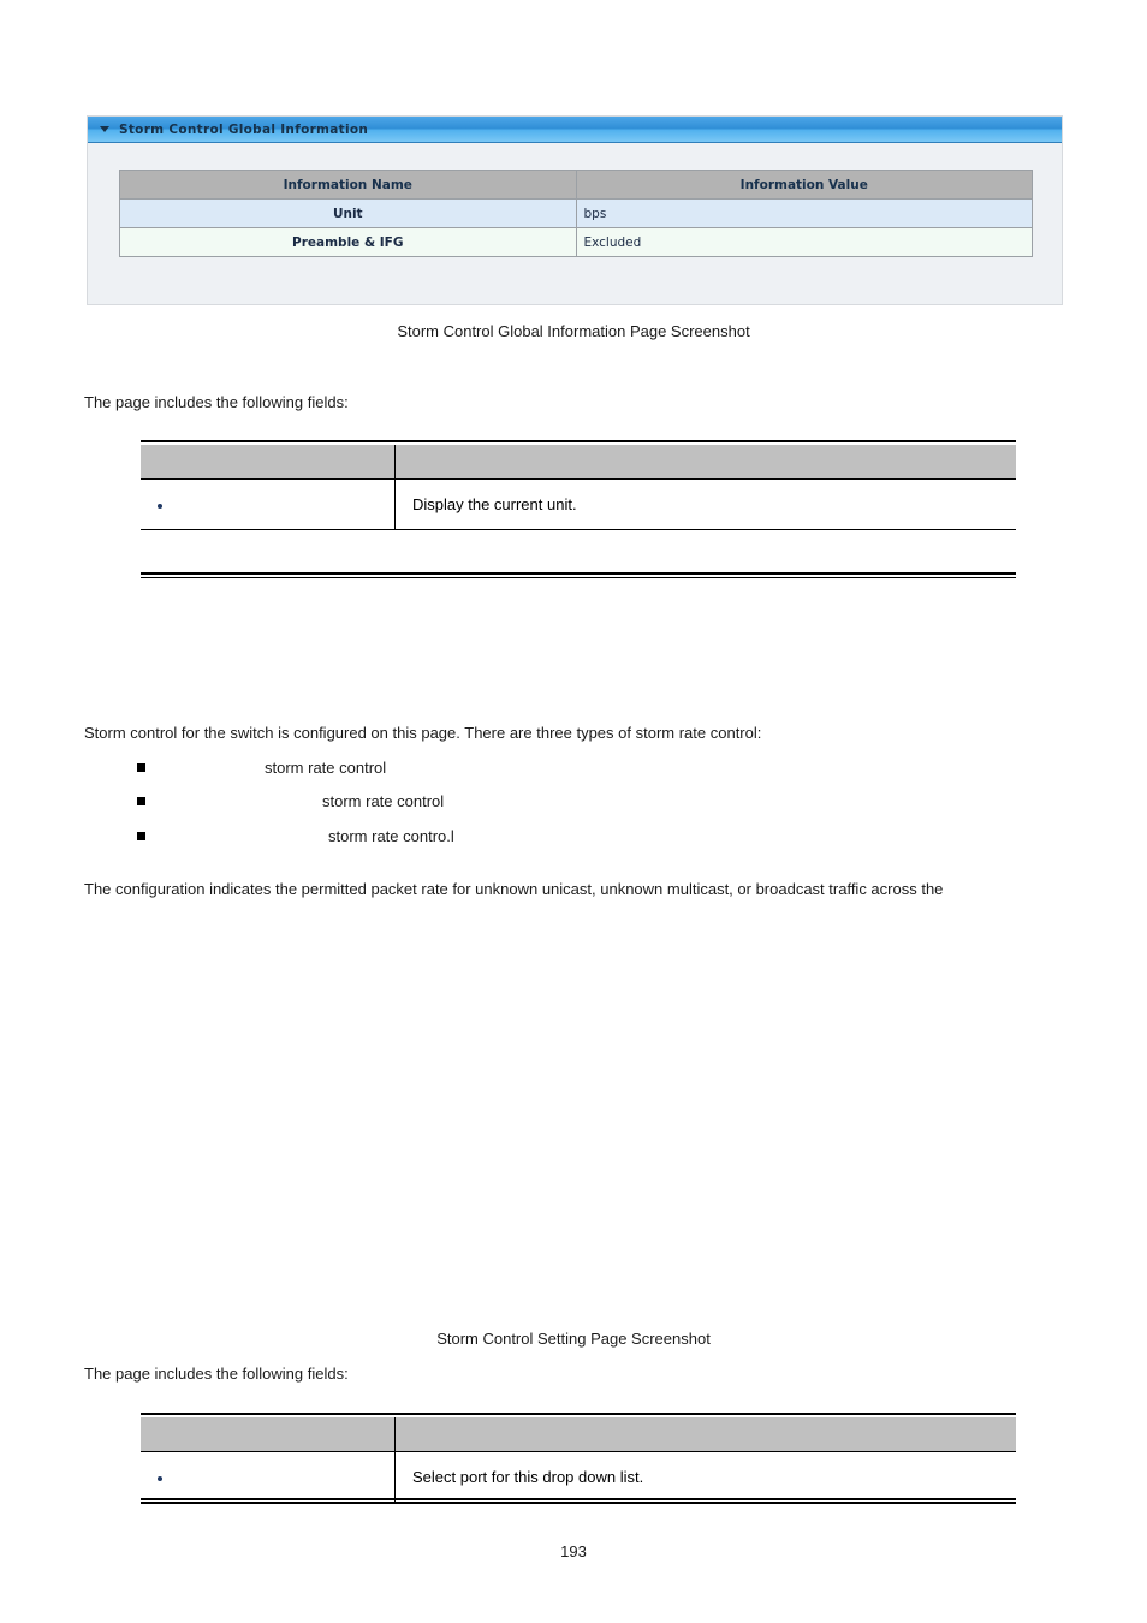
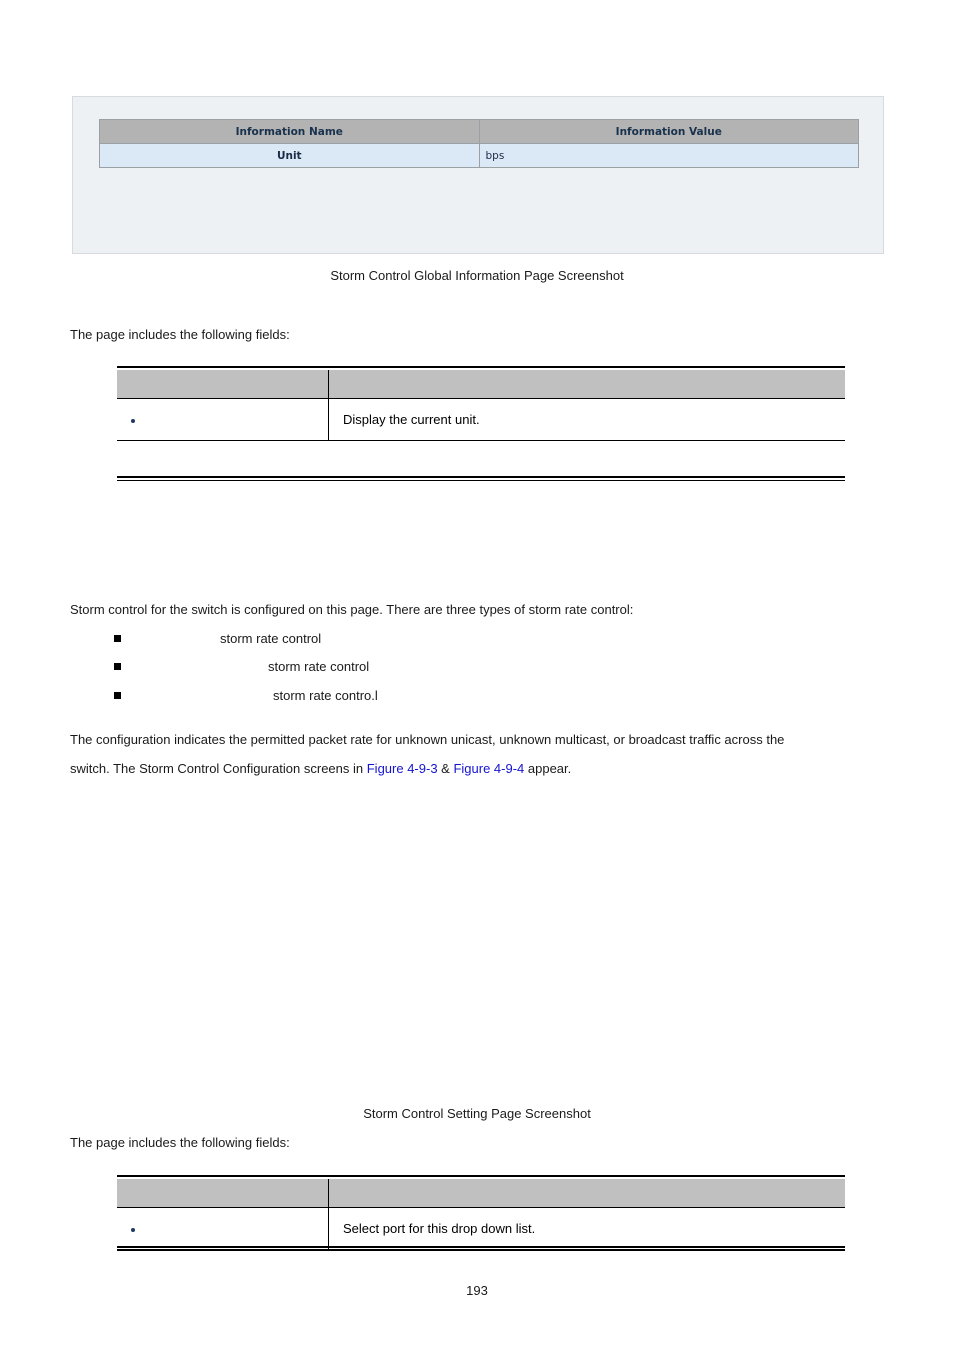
- Storm Control Global Information
  Information Name	Information Value
  Unit	bps
- Preamble & IFG	Excluded
  Storm Control Global Information Page Screenshot
  The page includes the following fields:
  	Display the current unit.
  Storm control for the switch is configured on this page. There are three types of storm rate control:
  storm rate control
  storm rate control
  storm rate contro.l
  The configuration indicates the permitted packet rate for unknown unicast, unknown multicast, or broadcast traffic across the
+ switch. The Storm Control Configuration screens in Figure 4-9-3 & Figure 4-9-4 appear.
  Storm Control Setting Page Screenshot
  The page includes the following fields:
  	Select port for this drop down list.
  193
